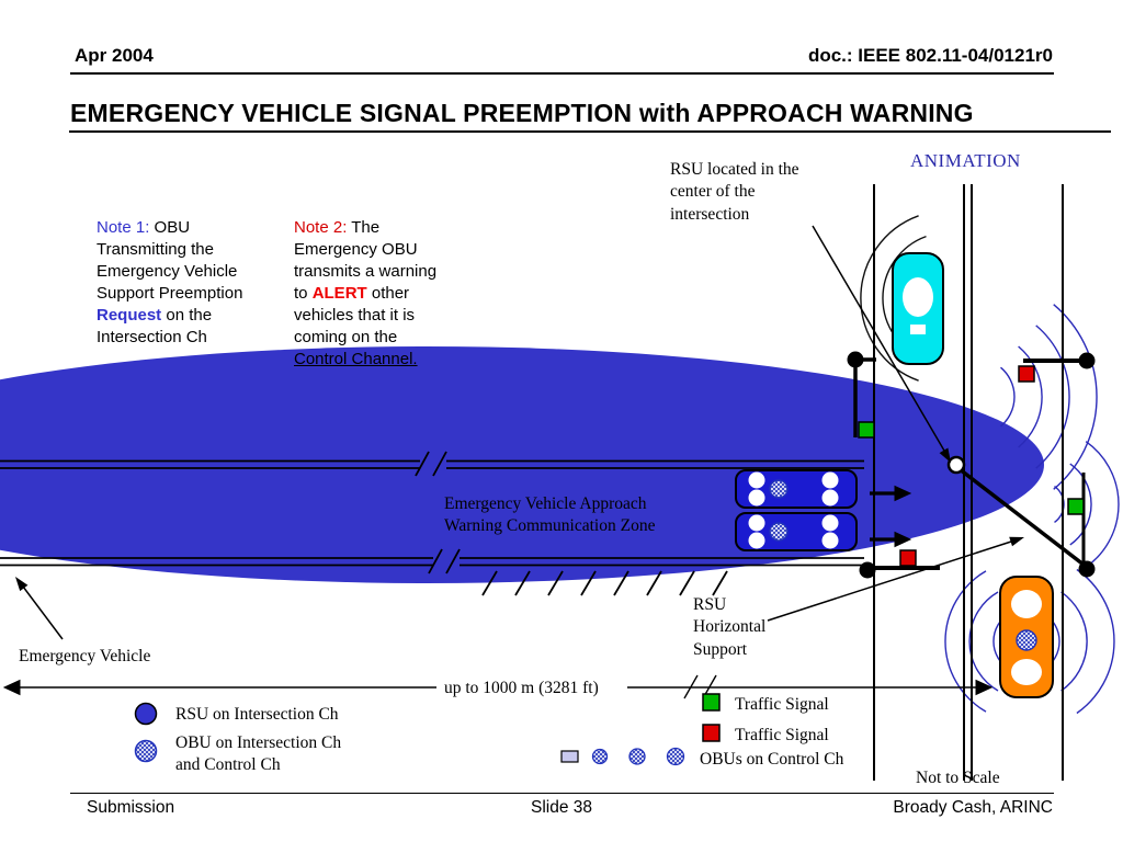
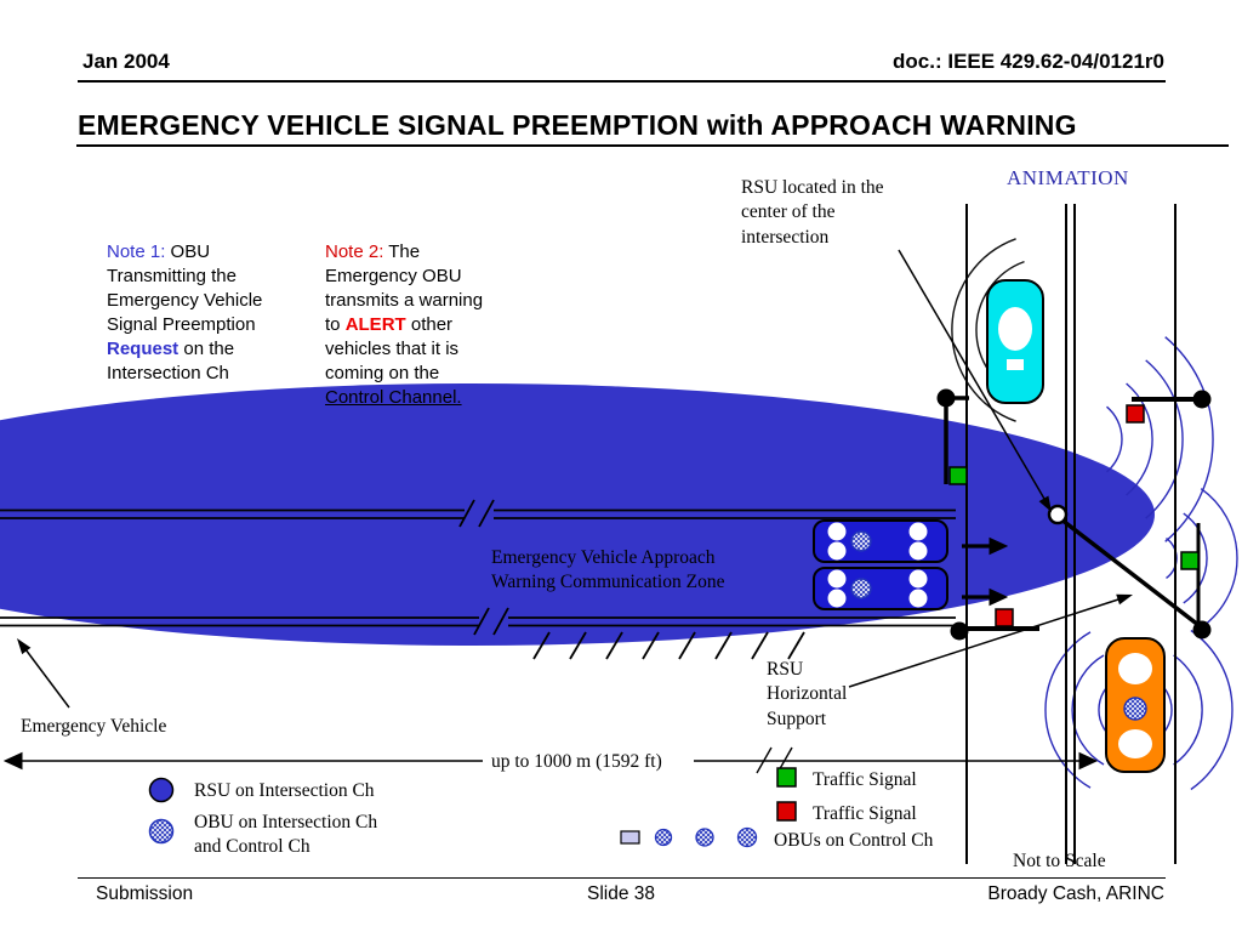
- Apr 2004
+ Jan 2004
- doc.: IEEE 802.11-04/0121r0
+ doc.: IEEE 429.62-04/0121r0
  EMERGENCY VEHICLE SIGNAL PREEMPTION with APPROACH WARNING
  ANIMATION
  RSU located in the
  center of the
  intersection
- Note 1: OBU Transmitting the Emergency Vehicle Support Preemption Request on the Intersection Ch
+ Note 1: OBU Transmitting the Emergency Vehicle Signal Preemption Request on the Intersection Ch
  Note 2: The Emergency OBU transmits a warning to ALERT other vehicles that it is coming on the Control Channel.
  Emergency Vehicle Approach
  Warning Communication Zone
  RSU
  Horizontal
  Support
  Emergency Vehicle
- up to 1000 m (3281 ft)
+ up to 1000 m (1592 ft)
  RSU on Intersection Ch
  OBU on Intersection Ch
  and Control Ch
  Traffic Signal
  Traffic Signal
  OBUs on Control Ch
  Not to Scale
  Submission
  Slide 38
  Broady Cash, ARINC
